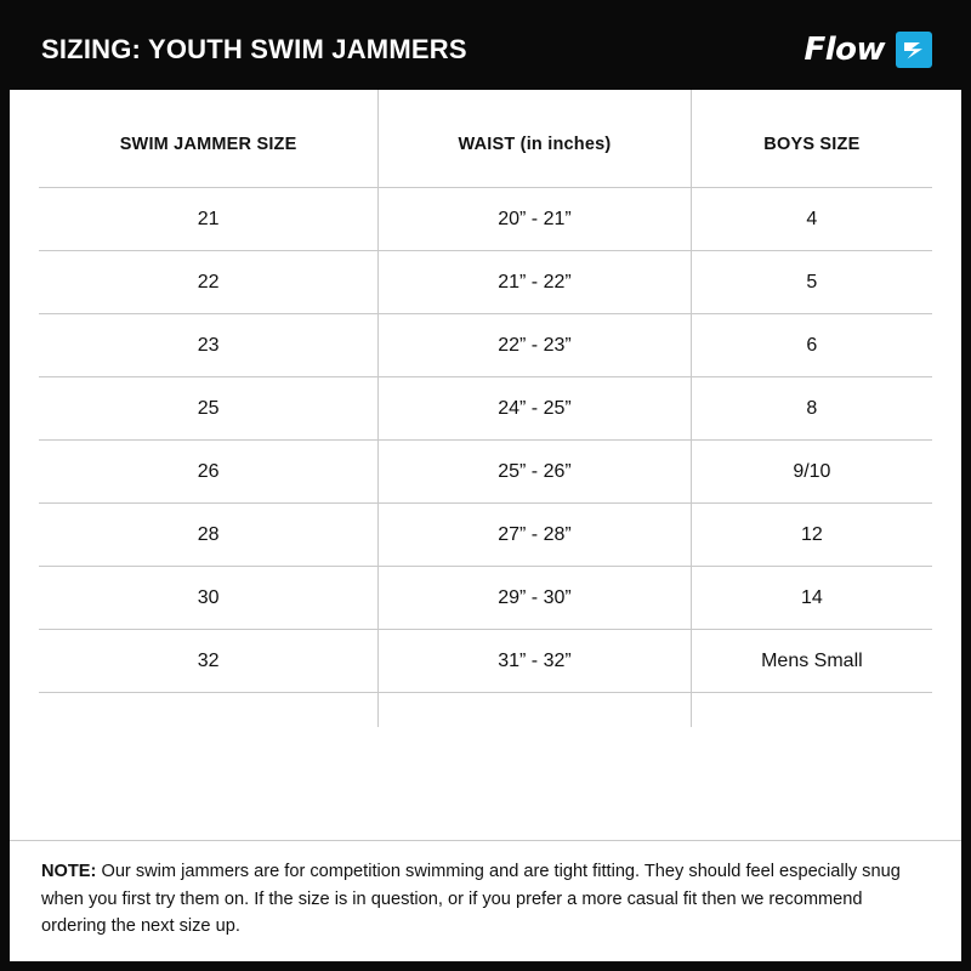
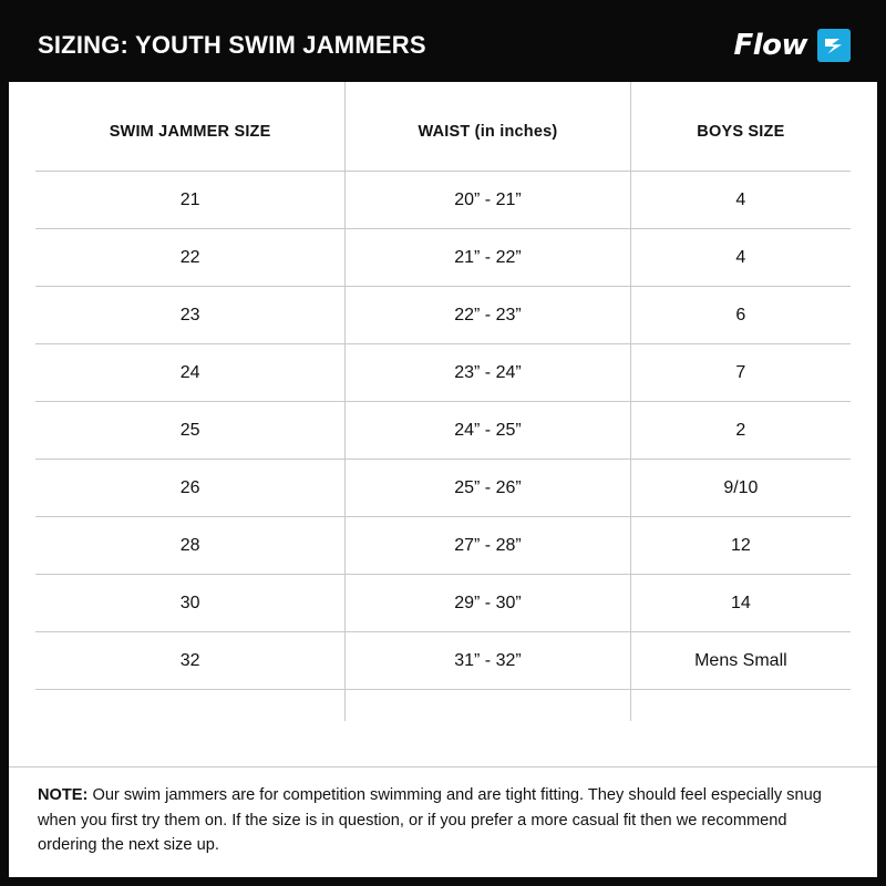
  SIZING: YOUTH SWIM JAMMERS
  Flow
  SWIM JAMMER SIZE	WAIST (in inches)	BOYS SIZE
  21	20” - 21”	4
- 22	21” - 22”	5
+ 22	21” - 22”	4
  23	22” - 23”	6
+ 24	23” - 24”	7
- 25	24” - 25”	8
+ 25	24” - 25”	2
  26	25” - 26”	9/10
  28	27” - 28”	12
  30	29” - 30”	14
  32	31” - 32”	Mens Small
  NOTE: Our swim jammers are for competition swimming and are tight fitting. They should feel especially snug when you first try them on. If the size is in question, or if you prefer a more casual fit then we recommend ordering the next size up.
